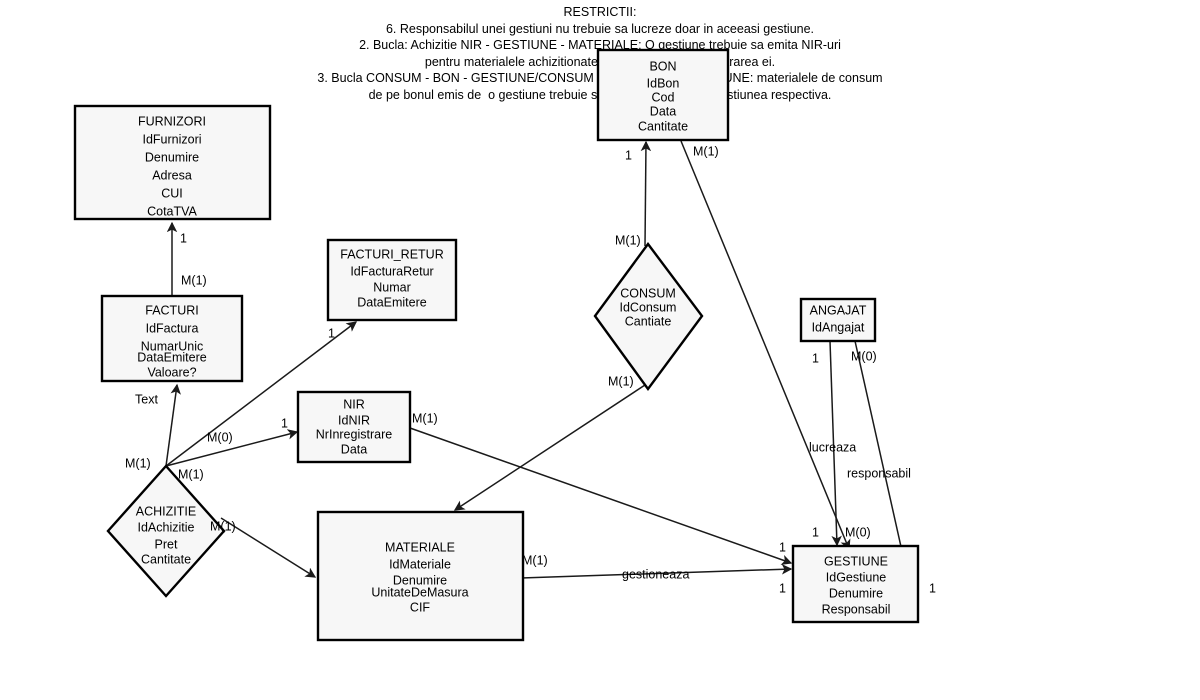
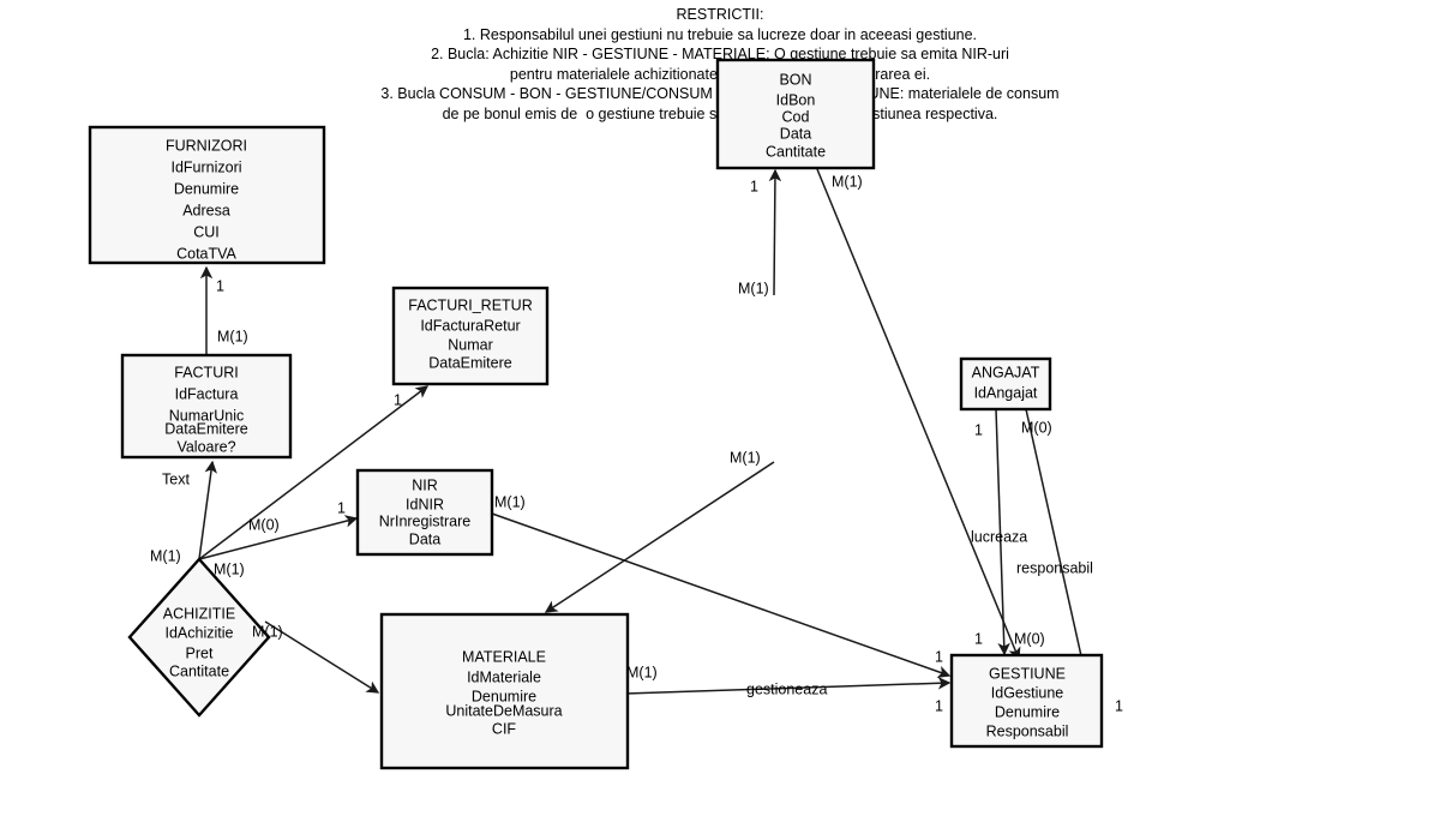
  RESTRICTII:
- 6. Responsabilul unei gestiuni nu trebuie sa lucreze doar in aceeasi gestiune.
+ 1. Responsabilul unei gestiuni nu trebuie sa lucreze doar in aceeasi gestiune.
  2. Bucla: Achizitie NIR - GESTIUNE - MATERIALE: O gestiune trebuie sa emita NIR-uri
  3. Bucla CONSUM - BON - GESTIUNE/CONSUMNE: materialele de consum
  de pe bonul emis de o gestiune trebuie sstiunea respectiva.
  FURNIZORI
  IdFurnizori
  Denumire
  Adresa
  CUI
  CotaTVA
  FACTURI
  IdFactura
  NumarUnic
  DataEmitere
  Valoare?
  FACTURI_RETUR
  IdFacturaRetur
  Numar
  DataEmitere
  NIR
  IdNIR
  NrInregistrare
  Data
  MATERIALE
  IdMateriale
  Denumire
  UnitateDeMasura
  CIF
  BON
  IdBon
  Cod
  Data
  Cantitate
  ANGAJAT
  IdAngajat
  GESTIUNE
  IdGestiune
  Denumire
  Responsabil
  ACHIZITIE
  IdAchizitie
  Pret
  Cantitate
- CONSUM
- IdConsum
- Cantiate
  1
  M(1)
  Text
  M(1)
  M(0)
  1
  M(1)
  1
  M(1)
  M(1)
  M(1)
  1
  M(1)
  M(1)
  M(1)
  gestioneaza
  1
  1
  1
  1
  M(0)
  lucreaza
  responsabil
  1
  M(0)
